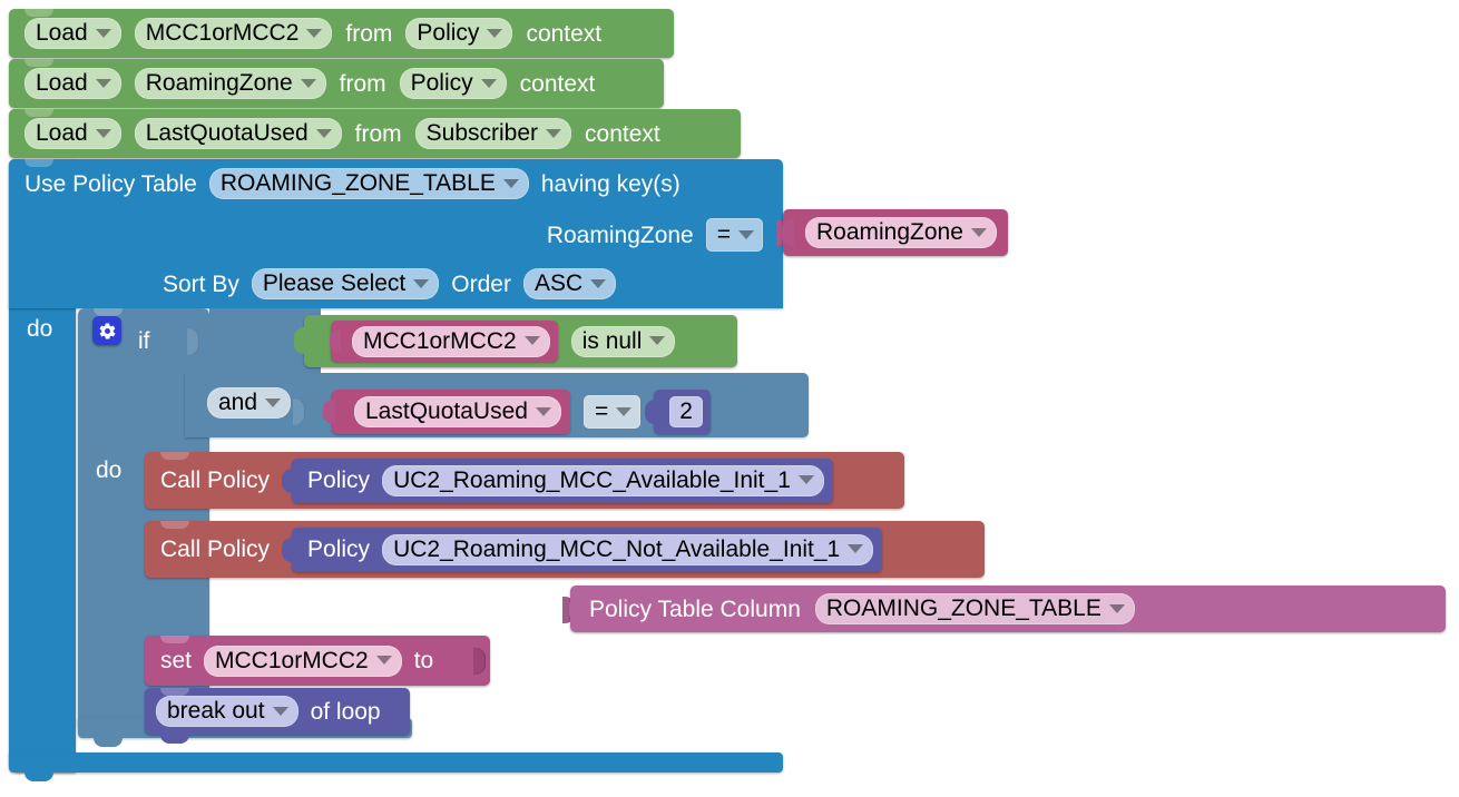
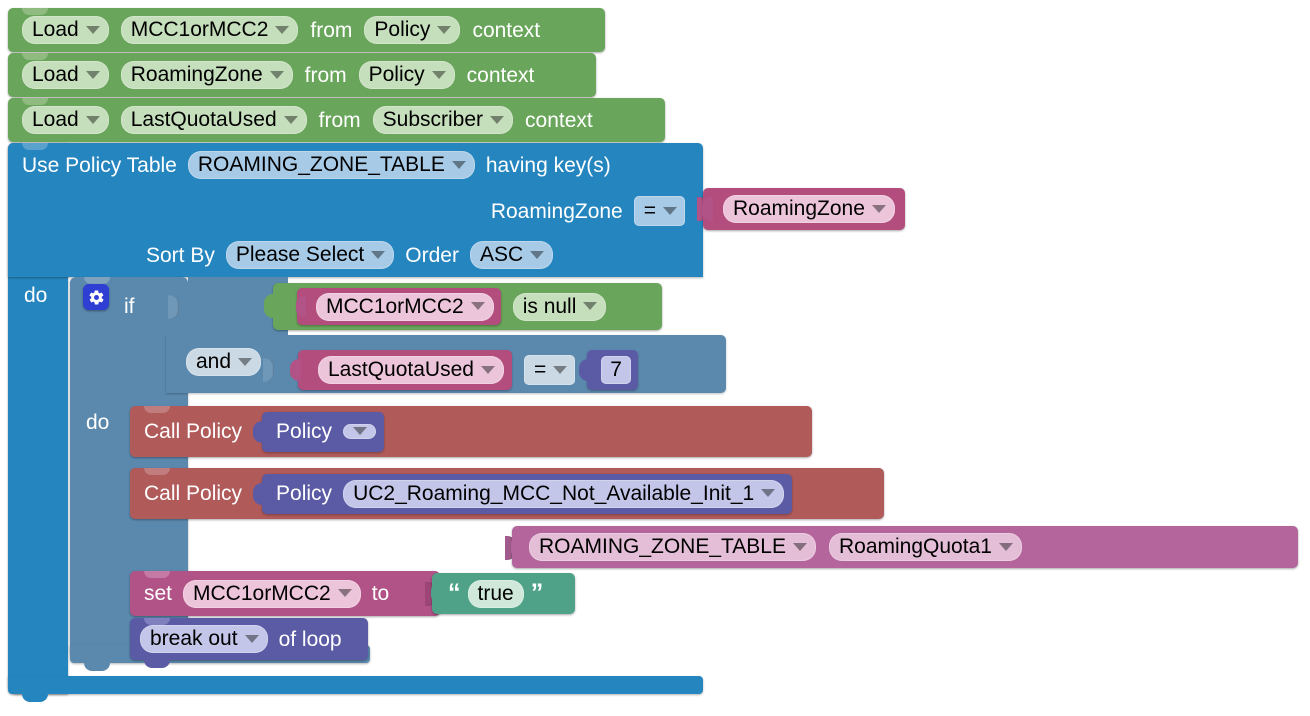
  Load
  MCC1orMCC2
  from
  Policy
  context
  Load
  RoamingZone
  from
  Policy
  context
  Load
  LastQuotaUsed
  from
  Subscriber
  context
  Use Policy Table
  ROAMING_ZONE_TABLE
  having key(s)
  RoamingZone
  =
  Sort By
  Please Select
  Order
  ASC
  RoamingZone
  do
  if
  do
  MCC1orMCC2
  is null
  and
  LastQuotaUsed
  =
- 2
+ 7
  Call Policy
  Policy
- UC2_Roaming_MCC_Available_Init_1
  Call Policy
  Policy
  UC2_Roaming_MCC_Not_Available_Init_1
- Policy Table Column
  ROAMING_ZONE_TABLE
+ RoamingQuota1
  set
  MCC1orMCC2
  to
+ “
+ true
+ ”
  break out
  of loop
